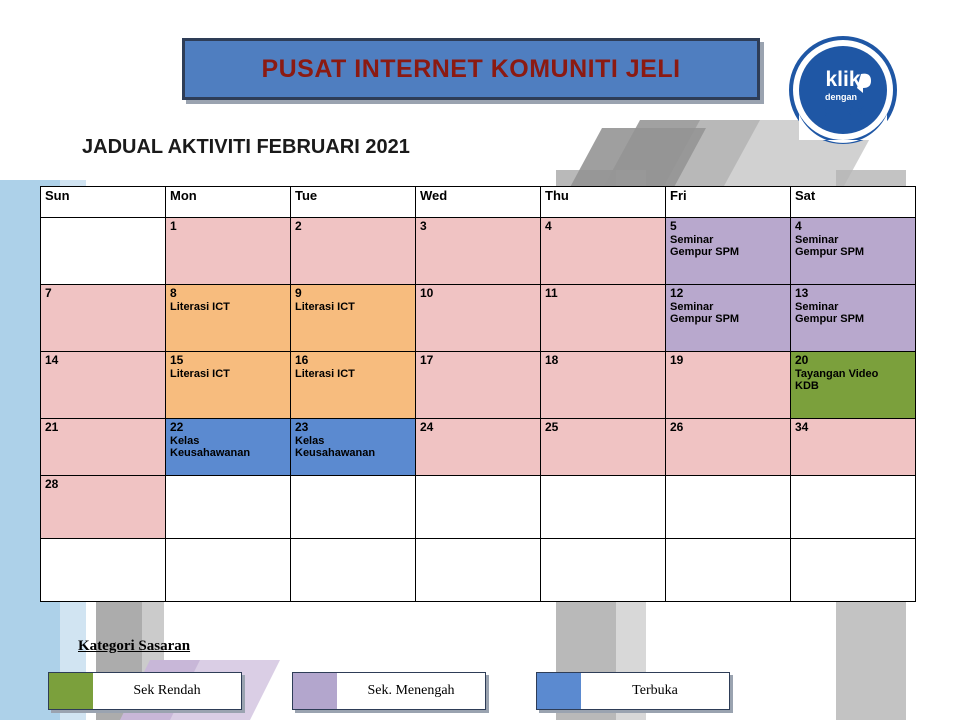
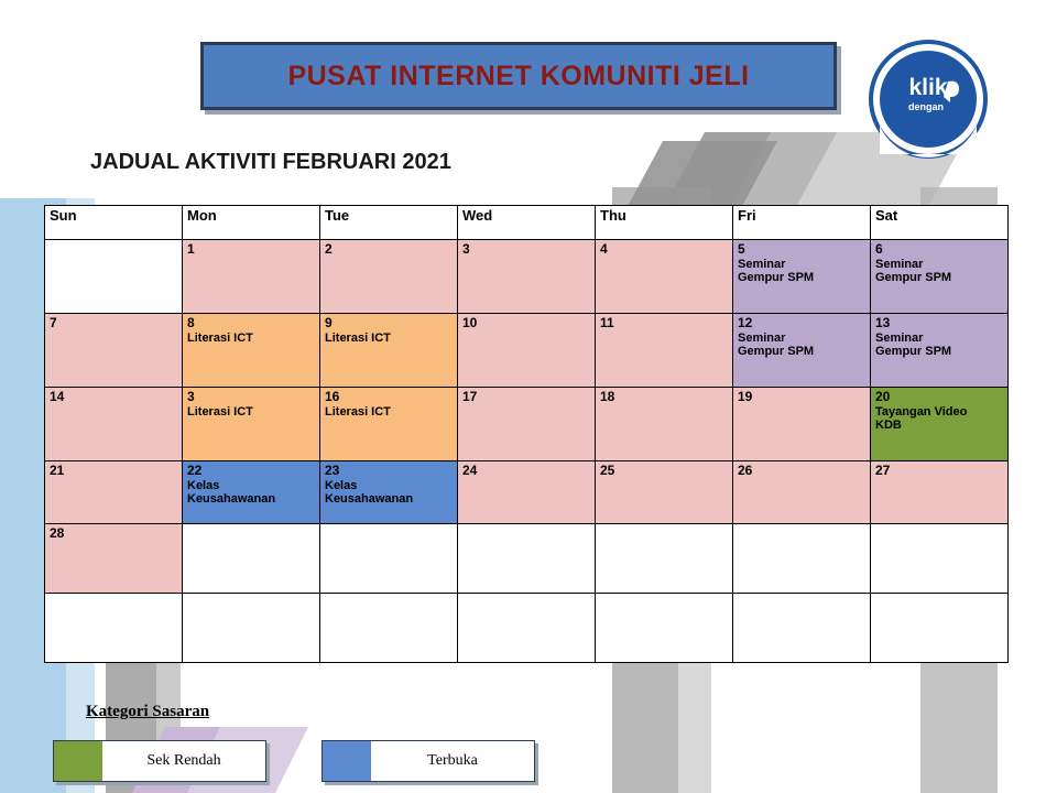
  PUSAT INTERNET KOMUNITI JELI
  klik
  dengan
  bijak
  JADUAL AKTIVITI FEBRUARI 2021
  Sun	Mon	Tue	Wed	Thu	Fri	Sat
- 	1	2	3	4	5Seminar Gempur SPM	4Seminar Gempur SPM
+ 	1	2	3	4	5Seminar Gempur SPM	6Seminar Gempur SPM
  7	8Literasi ICT	9Literasi ICT	10	11	12Seminar Gempur SPM	13Seminar Gempur SPM
- 14	15Literasi ICT	16Literasi ICT	17	18	19	20Tayangan Video KDB
+ 14	3Literasi ICT	16Literasi ICT	17	18	19	20Tayangan Video KDB
- 21	22Kelas Keusahawanan	23Kelas Keusahawanan	24	25	26	34
+ 21	22Kelas Keusahawanan	23Kelas Keusahawanan	24	25	26	27
  28
  Kategori Sasaran
  Sek Rendah
- Sek. Menengah
  Terbuka
